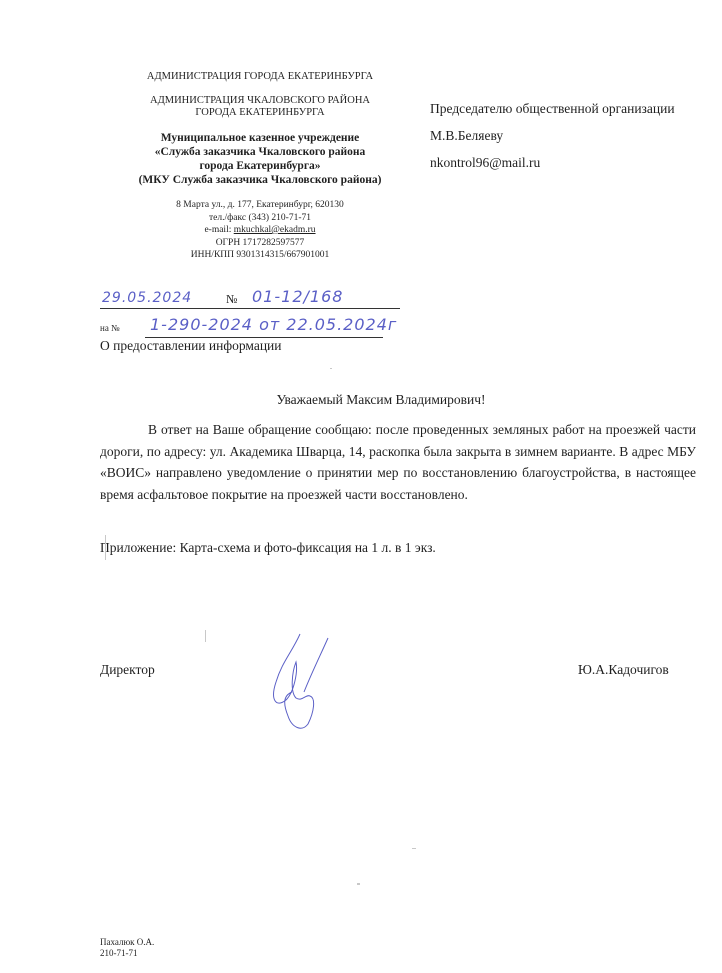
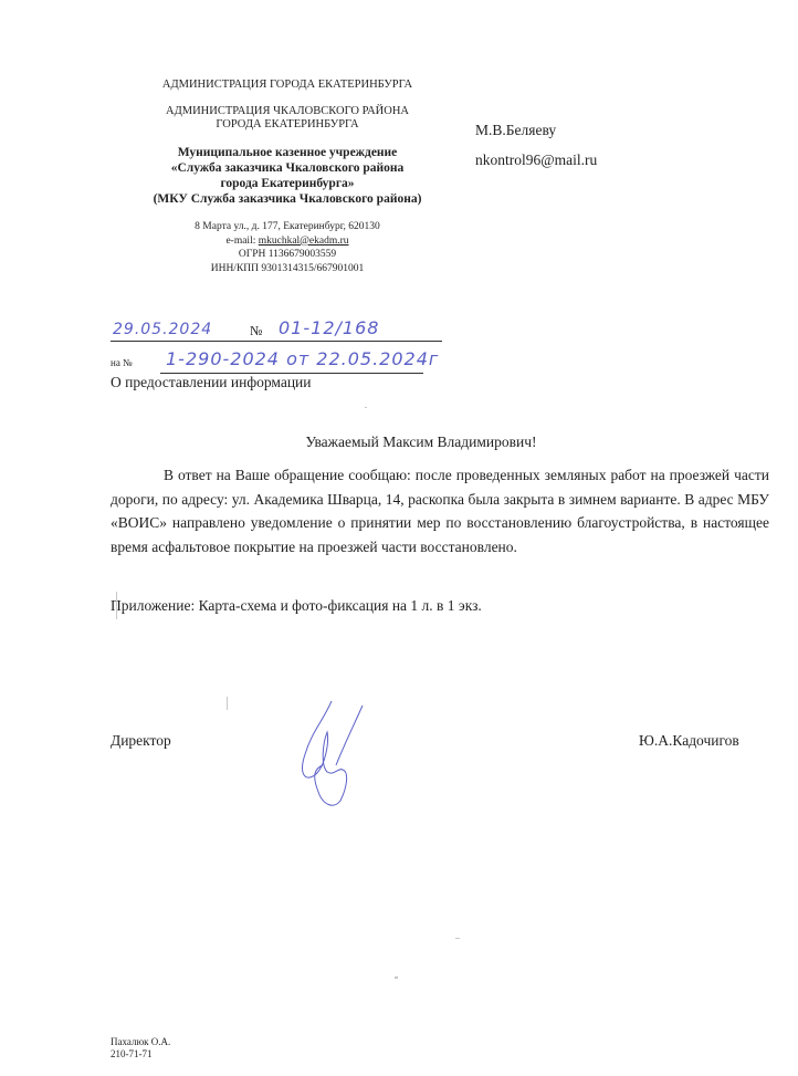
  АДМИНИСТРАЦИЯ ГОРОДА ЕКАТЕРИНБУРГА
  АДМИНИСТРАЦИЯ ЧКАЛОВСКОГО РАЙОНА
  ГОРОДА ЕКАТЕРИНБУРГА
  Муниципальное казенное учреждение
  «Служба заказчика Чкаловского района
  города Екатеринбурга»
  (МКУ Служба заказчика Чкаловского района)
  8 Марта ул., д. 177, Екатеринбург, 620130
- тел./факс (343) 210-71-71
  e-mail: mkuchkal@ekadm.ru
- ОГРН 1717282597577
+ ОГРН 1136679003559
  ИНН/КПП 9301314315/667901001
- Председателю общественной организации
  М.В.Беляеву
  nkontrol96@mail.ru
  29.05.2024
  №
  01-12/168
  на №
  1-290-2024 от 22.05.2024г
  О предоставлении информации
  Уважаемый Максим Владимирович!
  В ответ на Ваше обращение сообщаю: после проведенных земляных работ на проезжей части дороги, по адресу: ул. Академика Шварца, 14, раскопка была закрыта в зимнем варианте. В адрес МБУ «ВОИС» направлено уведомление о принятии мер по восстановлению благоустройства, в настоящее время асфальтовое покрытие на проезжей части восстановлено.
  риложение: Карта-схема и фото-фиксация на 1 л. в 1 экз.
  Директор
  Ю.А.Кадочигов
  Пахалюк О.А.
  210-71-71
